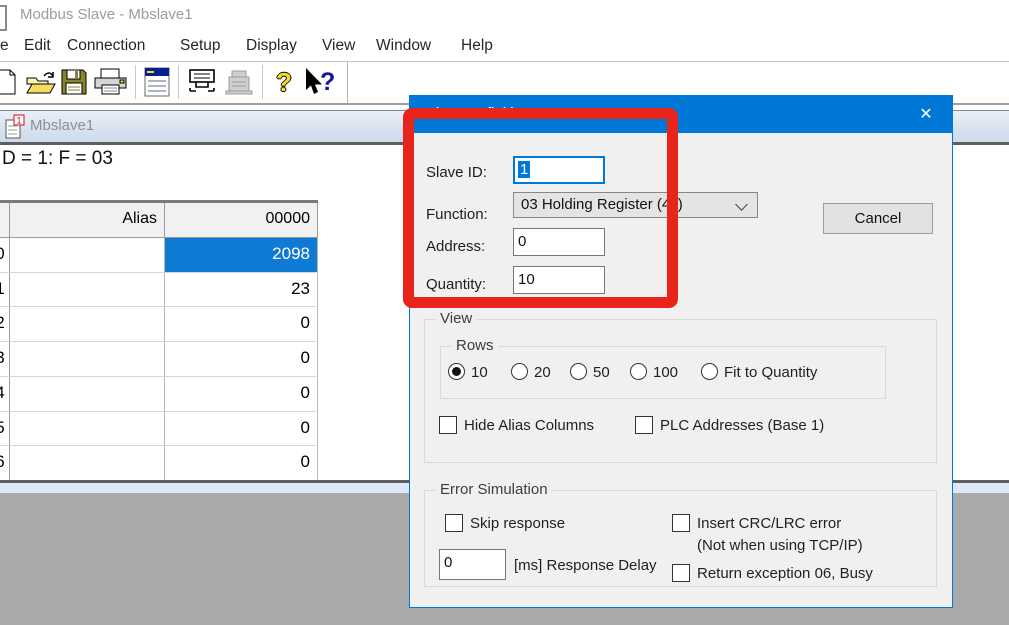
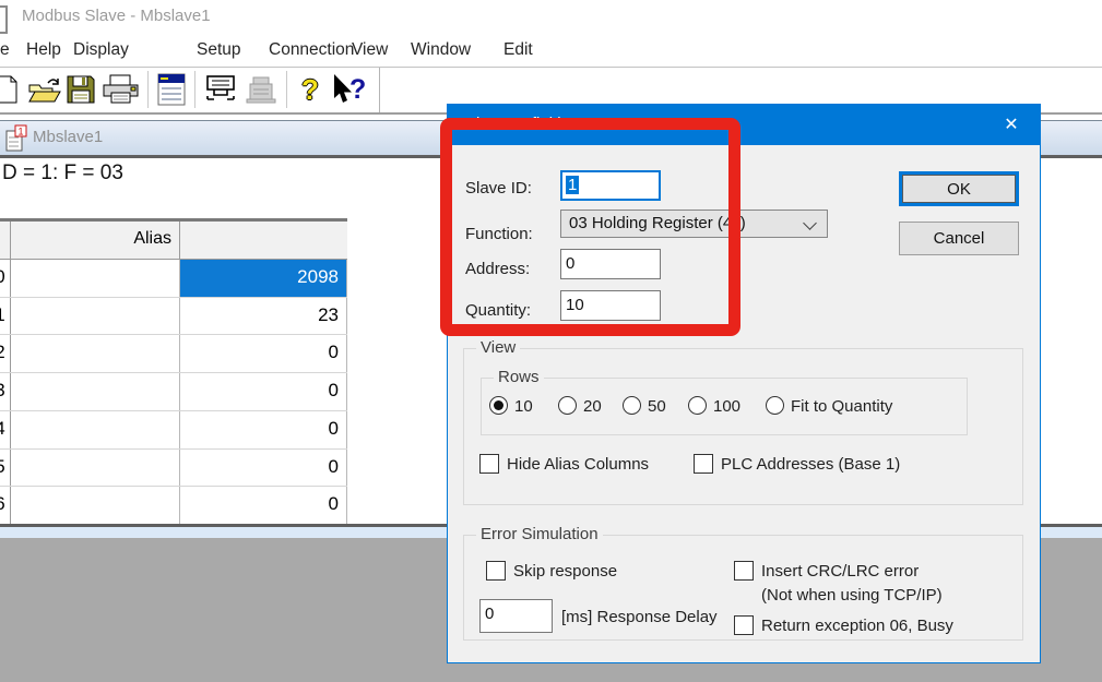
  Modbus Slave - Mbslave1
  e
- Edit
+ Help
- Connection
+ Display
  Setup
- Display
+ Connection
  View
  Window
- Help
+ Edit
  ?
  ?
  1
  Mbslave1
  D = 1: F = 03
  Alias
- 00000
  0
  2098
  1
  23
  2
  0
  3
  0
  4
  0
  5
  0
  6
  0
  Slave Definition
  ✕
  Slave ID:
  1
  Function:
  03 Holding Register (4x)
  Address:
  0
  Quantity:
  10
+ OK
  Cancel
  View
  Rows
  10
  20
  50
  100
  Fit to Quantity
  Hide Alias Columns
  PLC Addresses (Base 1)
  Error Simulation
  Skip response
  0
  [ms] Response Delay
  Insert CRC/LRC error
  (Not when using TCP/IP)
  Return exception 06, Busy
